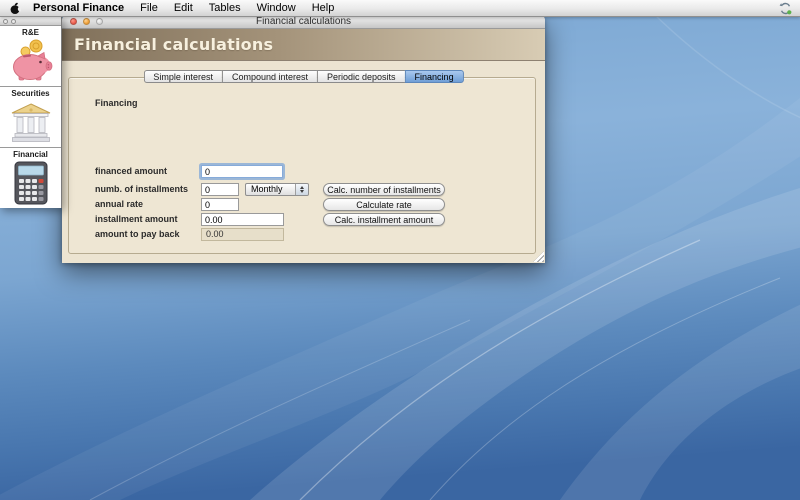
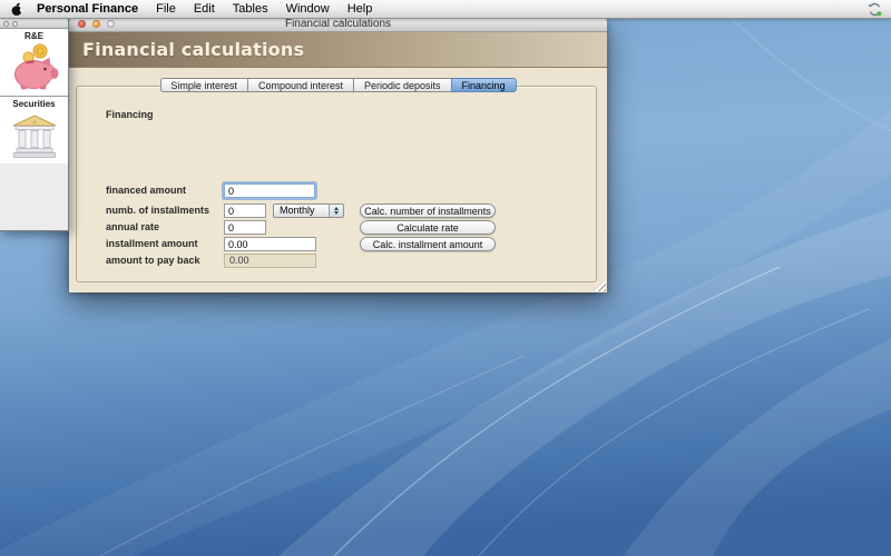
  Personal Finance
  File
  Edit
  Tables
  Window
  Help
  R&E
  Securities
- Financial
  Financial calculations
  Financial calculations
  Simple interest
  Compound interest
  Periodic deposits
  Financing
  Financing
  financed amount
  0
  numb. of installments
  0
  Monthly
  Calc. number of installments
  annual rate
  0
  Calculate rate
  installment amount
  0.00
  Calc. installment amount
  amount to pay back
  0.00
